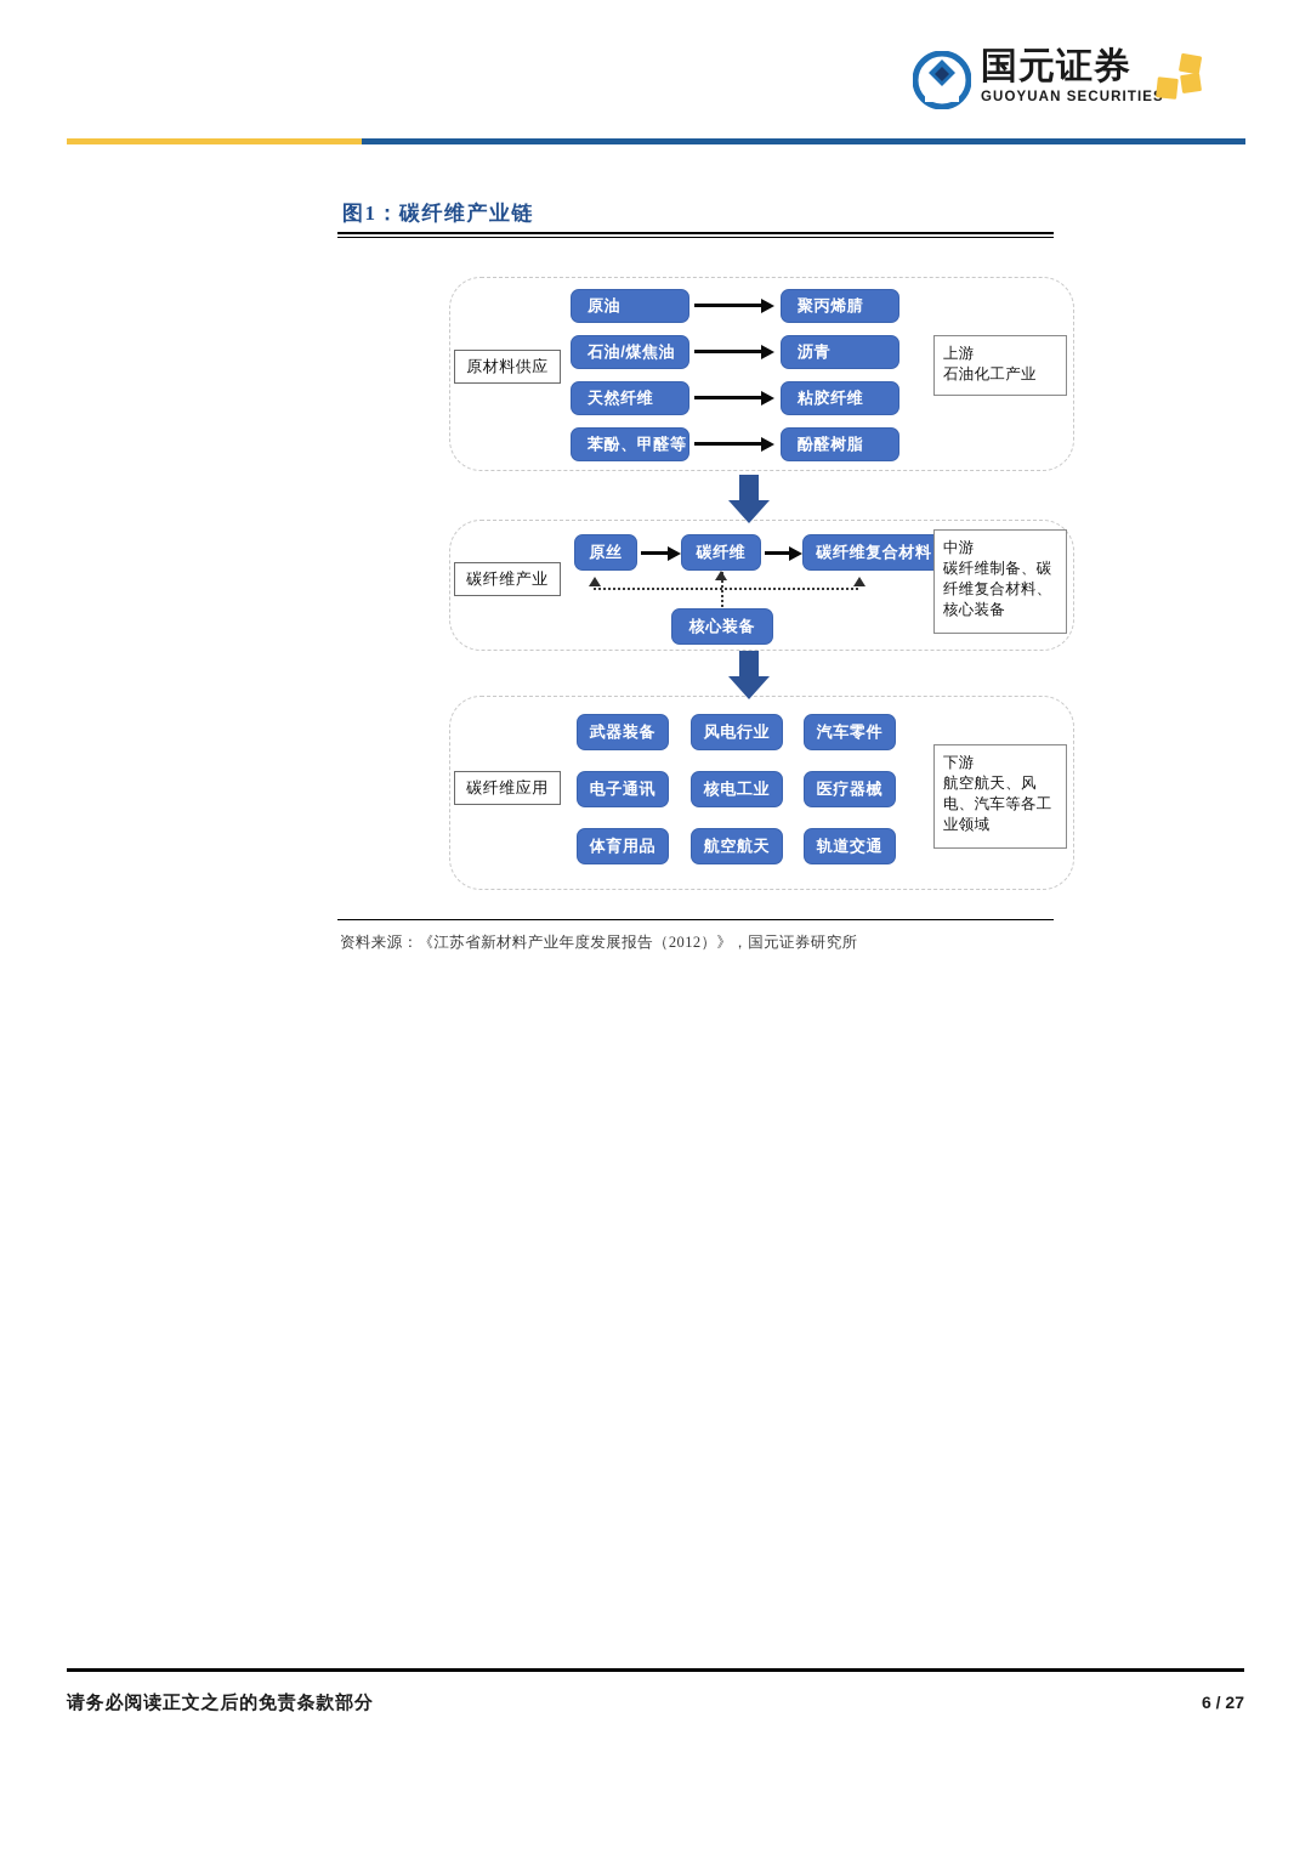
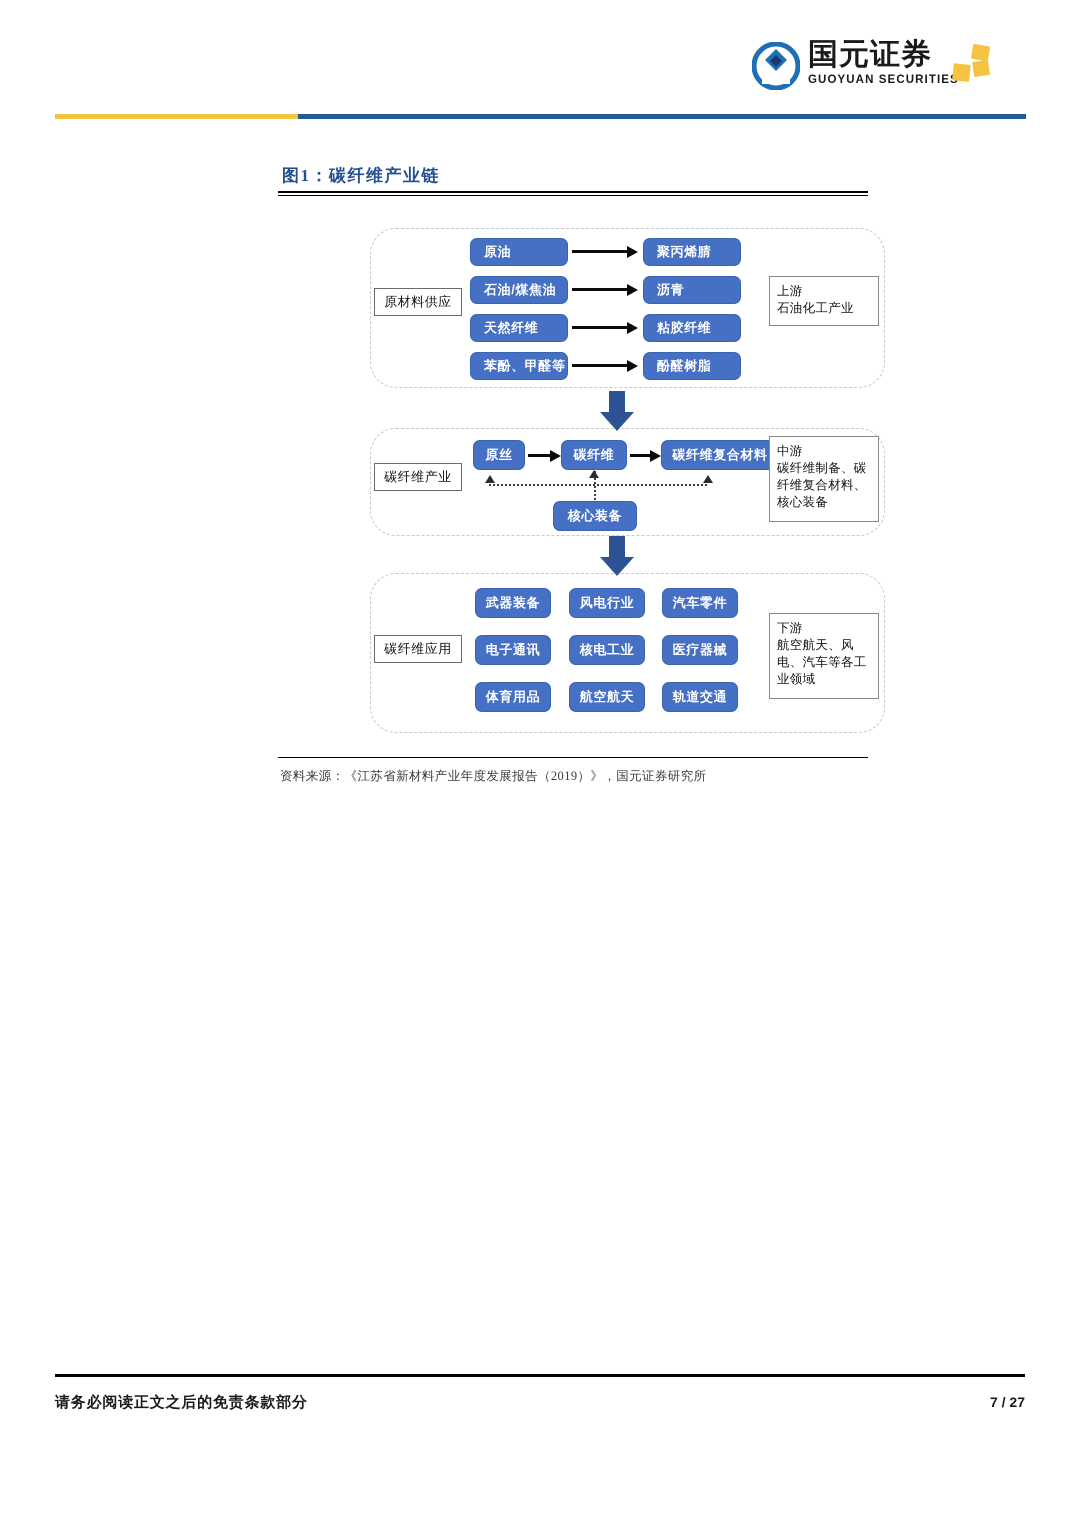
  国元证券
  GUOYUAN SECURITIE
  图1：碳纤维产业链
  原材料供应
  原油
  石油/煤焦油
  天然纤维
  苯酚、甲醛等
  聚丙烯腈
  沥青
  粘胶纤维
  酚醛树脂
  上游
  石油化工产业
  碳纤维产业
  原丝
  碳纤维
  碳纤维复合材料
  核心装备
  中游
  碳纤维制备、碳
  纤维复合材料、
  核心装备
  碳纤维应用
  武器装备
  风电行业
  汽车零件
  电子通讯
  核电工业
  医疗器械
  体育用品
  航空航天
  轨道交通
  下游
  航空航天、风
  电、汽车等各工
  业领域
- 资料来源：《江苏省新材料产业年度发展报告（2012）》，国元证券研究所
+ 资料来源：《江苏省新材料产业年度发展报告（2019）》，国元证券研究所
  请务必阅读正文之后的免责条款部分
- 6 / 27
+ 7 / 27
